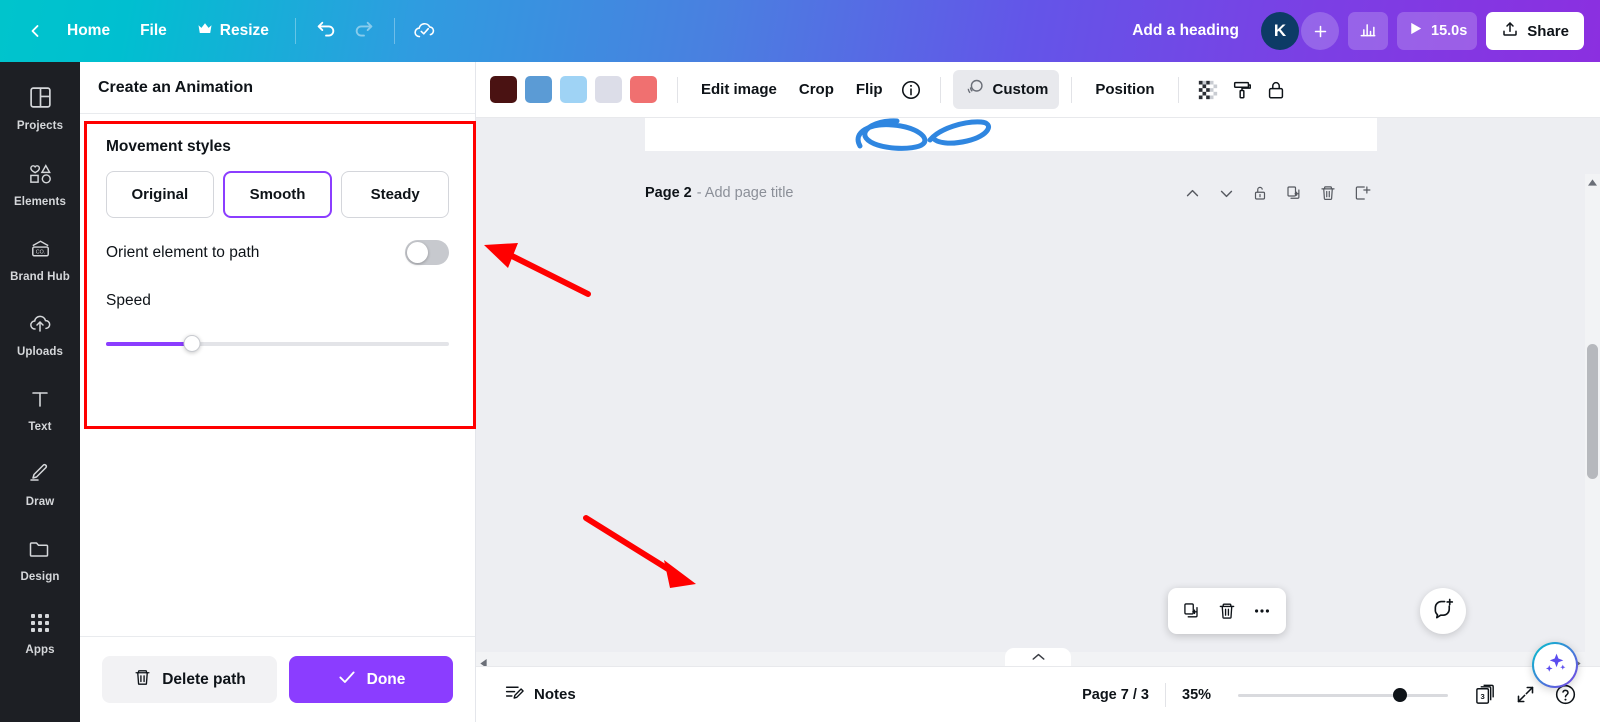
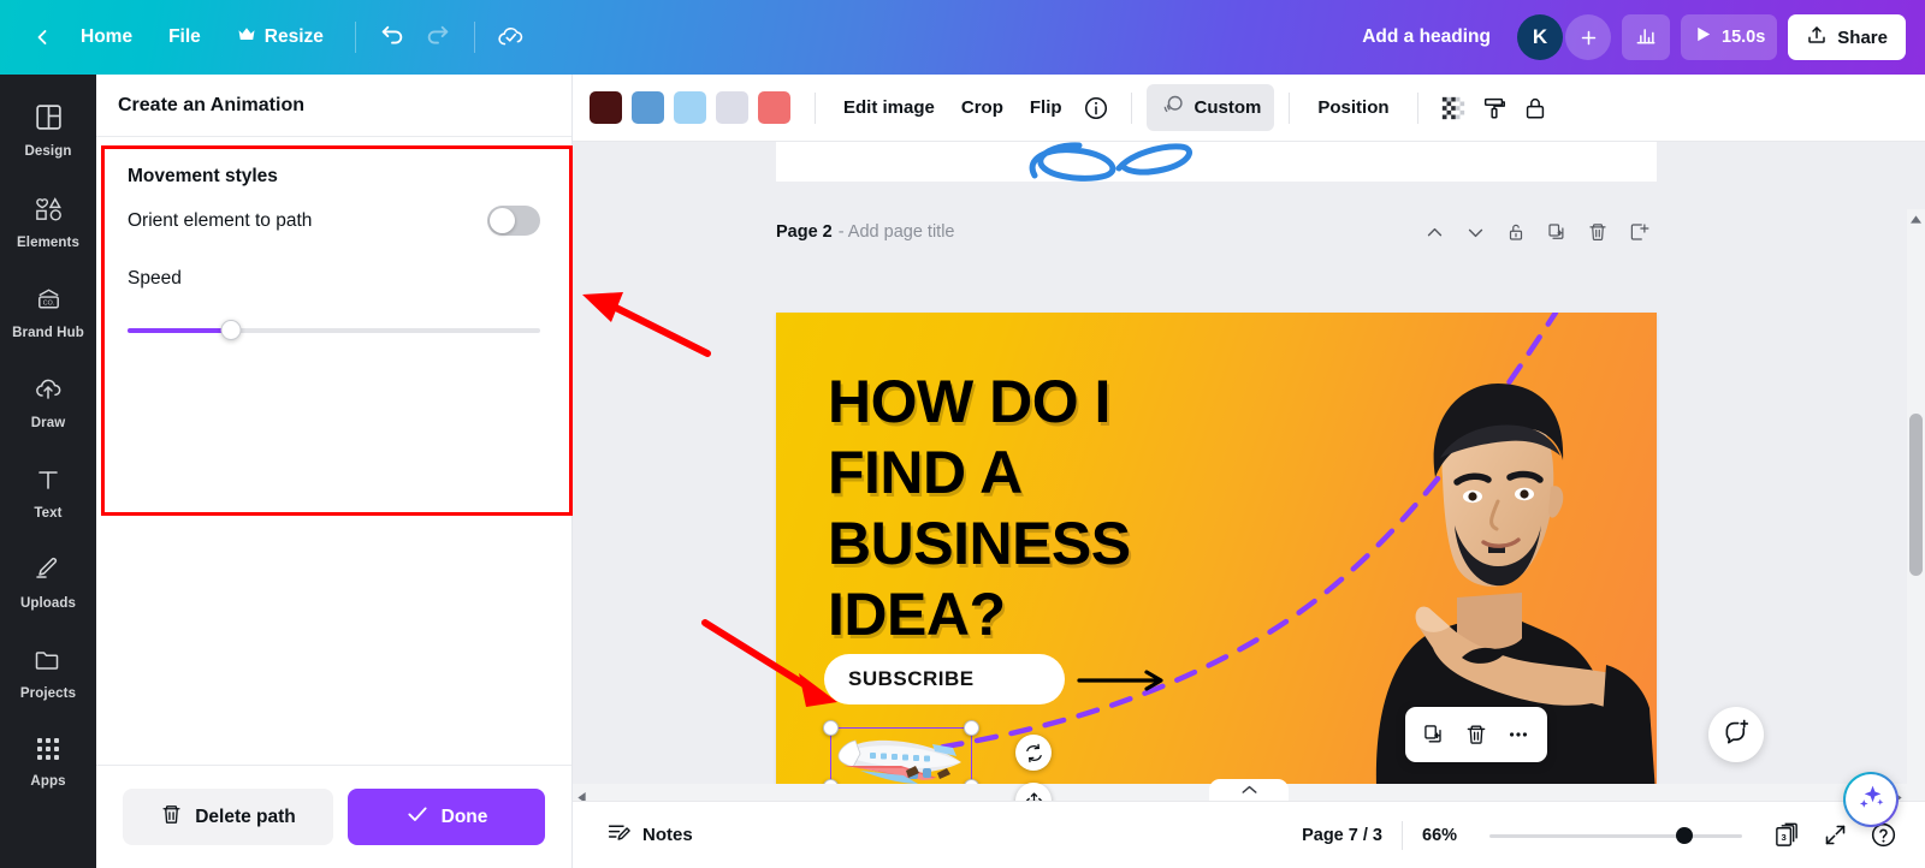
  Home
  File
  Resize
  Add a heading
  K
  15.0s
  Share
- Projects
+ Design
  Elements
  Brand Hub
- Uploads
+ Draw
  Text
- Draw
+ Uploads
- Design
+ Projects
  Apps
  Create an Animation
  Movement styles
- Original
- Smooth
- Steady
  Orient element to path
  Speed
  Delete path
  Done
  Edit image
  Crop
  Flip
  Custom
  Position
  Page 2
  - Add page title
+ HOW DO I FIND A BUSINESS IDEA?
+ SUBSCRIBE
  Notes
  Page 7 / 3
- 35%
+ 66%
  3
